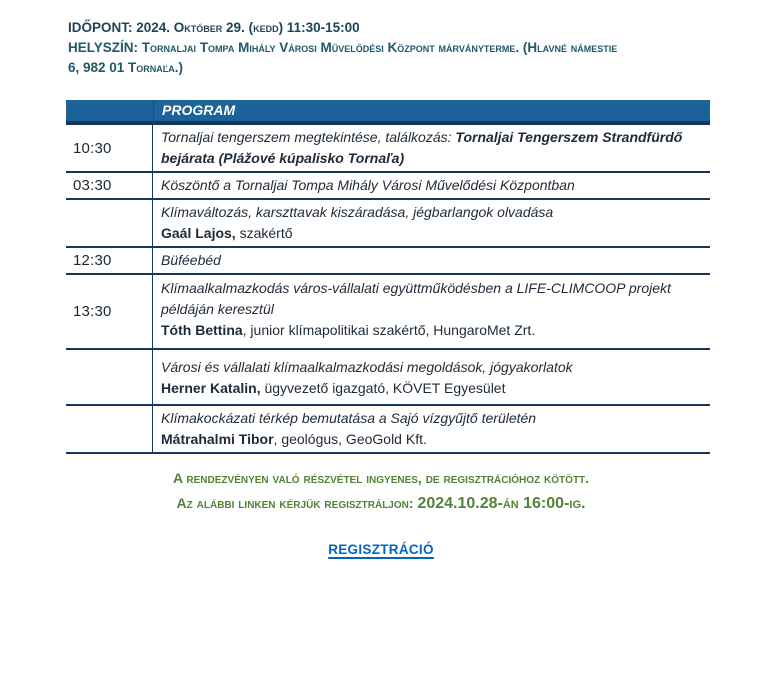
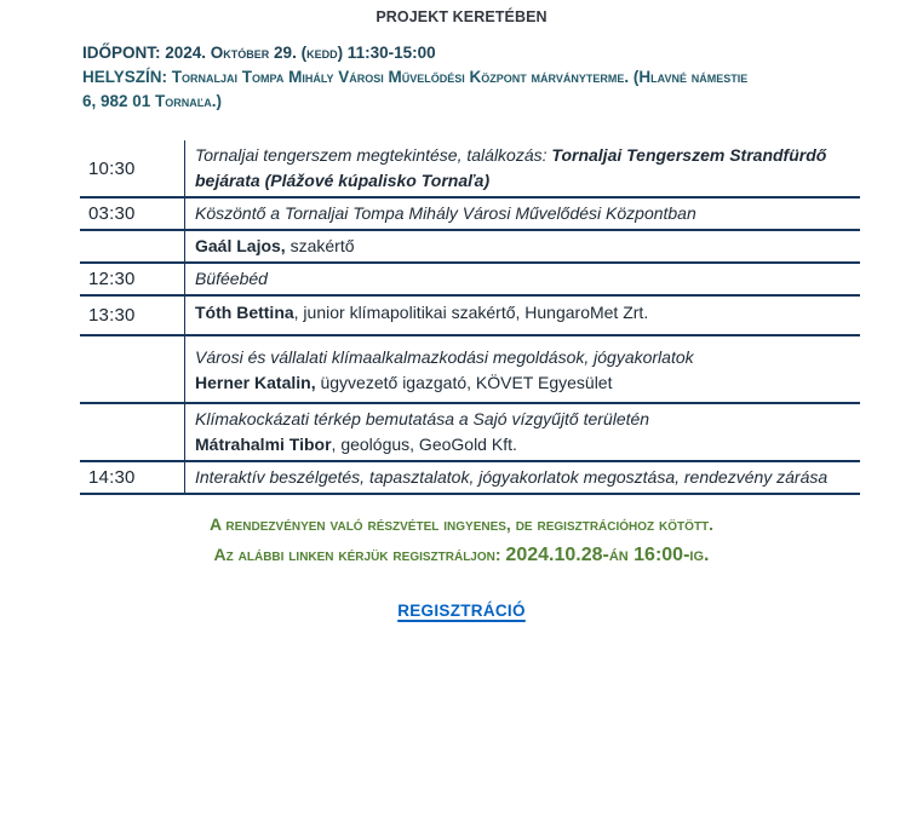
+ PROJEKT KERETÉBEN
  IDŐPONT: 2024. Október 29. (kedd) 11:30-15:00
  HELYSZÍN: Tornaljai Tompa Mihály Városi Művelődési Központ márványterme. (Hlavné námestie
  6, 982 01 Tornaľa.)
- PROGRAM
  10:30
  Tornaljai tengerszem megtekintése, találkozás: Tornaljai Tengerszem Strandfürdő bejárata (Plážové kúpalisko Tornaľa)
  03:30
  Köszöntő a Tornaljai Tompa Mihály Városi Művelődési Központban
- Klímaváltozás, karszttavak kiszáradása, jégbarlangok olvadása
  Gaál Lajos, szakértő
  12:30
  Büféebéd
  13:30
- Klímaalkalmazkodás város-vállalati együttműködésben a LIFE-CLIMCOOP projekt példáján keresztül
  Tóth Bettina, junior klímapolitikai szakértő, HungaroMet Zrt.
  Városi és vállalati klímaalkalmazkodási megoldások, jógyakorlatok
  Herner Katalin, ügyvezető igazgató, KÖVET Egyesület
  Klímakockázati térkép bemutatása a Sajó vízgyűjtő területén
  Mátrahalmi Tibor, geológus, GeoGold Kft.
+ 14:30
+ Interaktív beszélgetés, tapasztalatok, jógyakorlatok megosztása, rendezvény zárása
  A rendezvényen való részvétel ingyenes, de regisztrációhoz kötött.
  Az alábbi linken kérjük regisztráljon: 2024.10.28-án 16:00-ig.
  REGISZTRÁCIÓ
